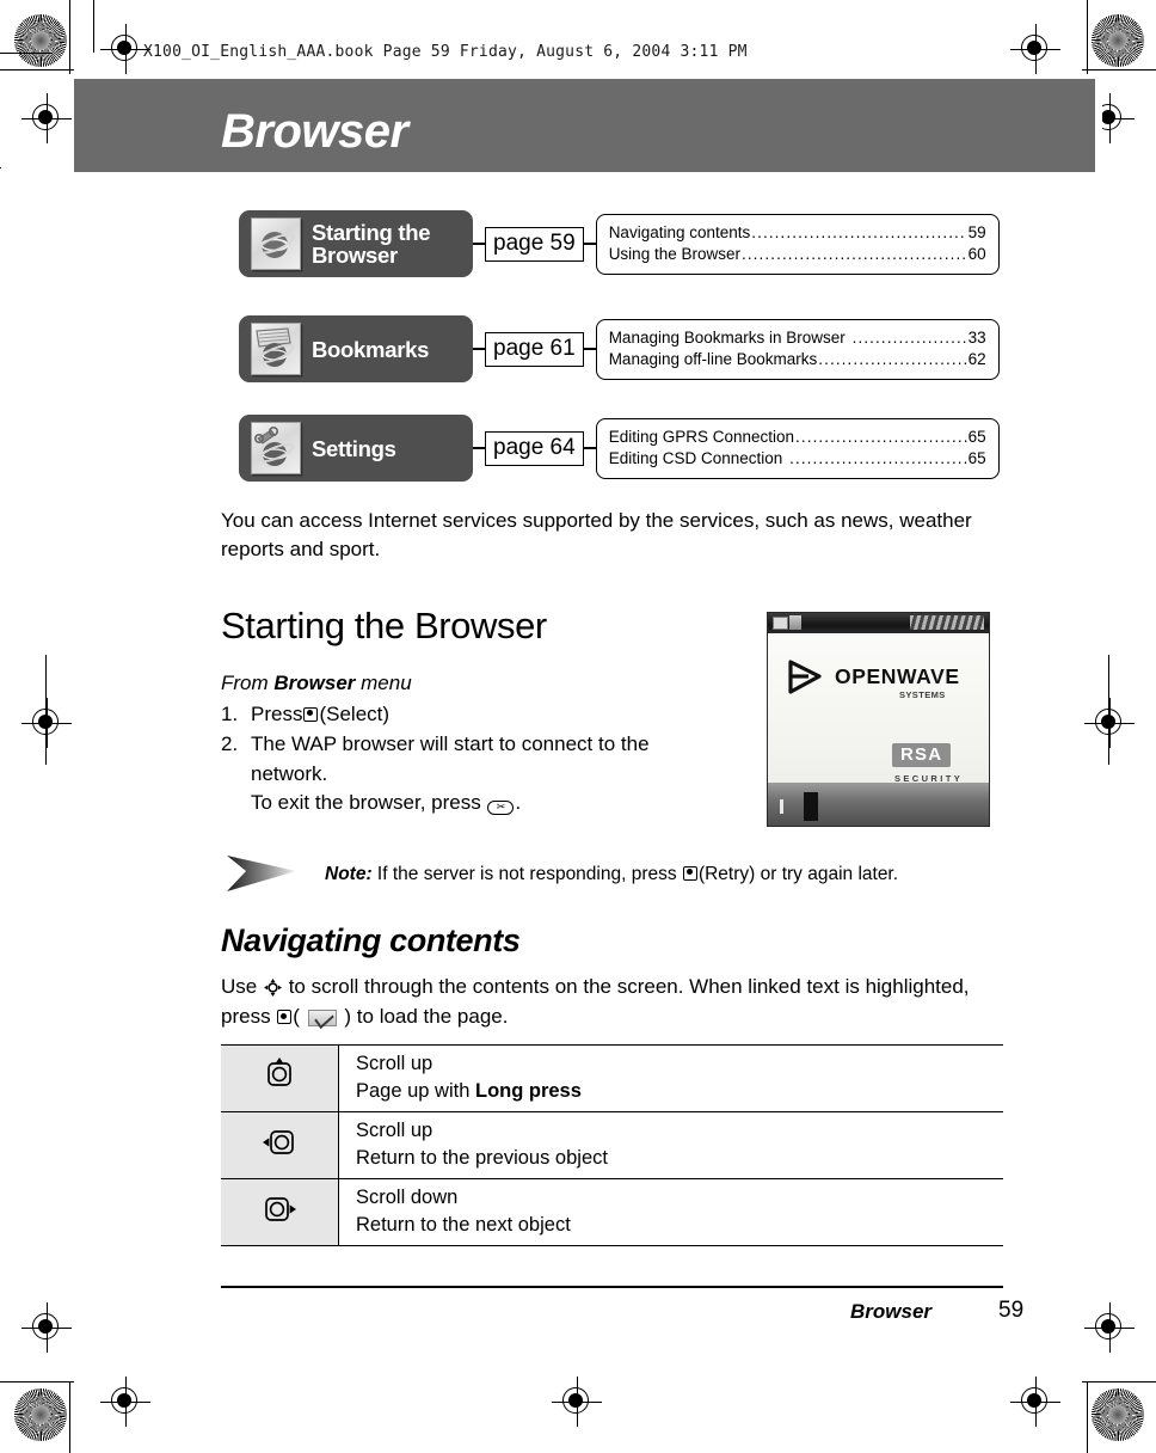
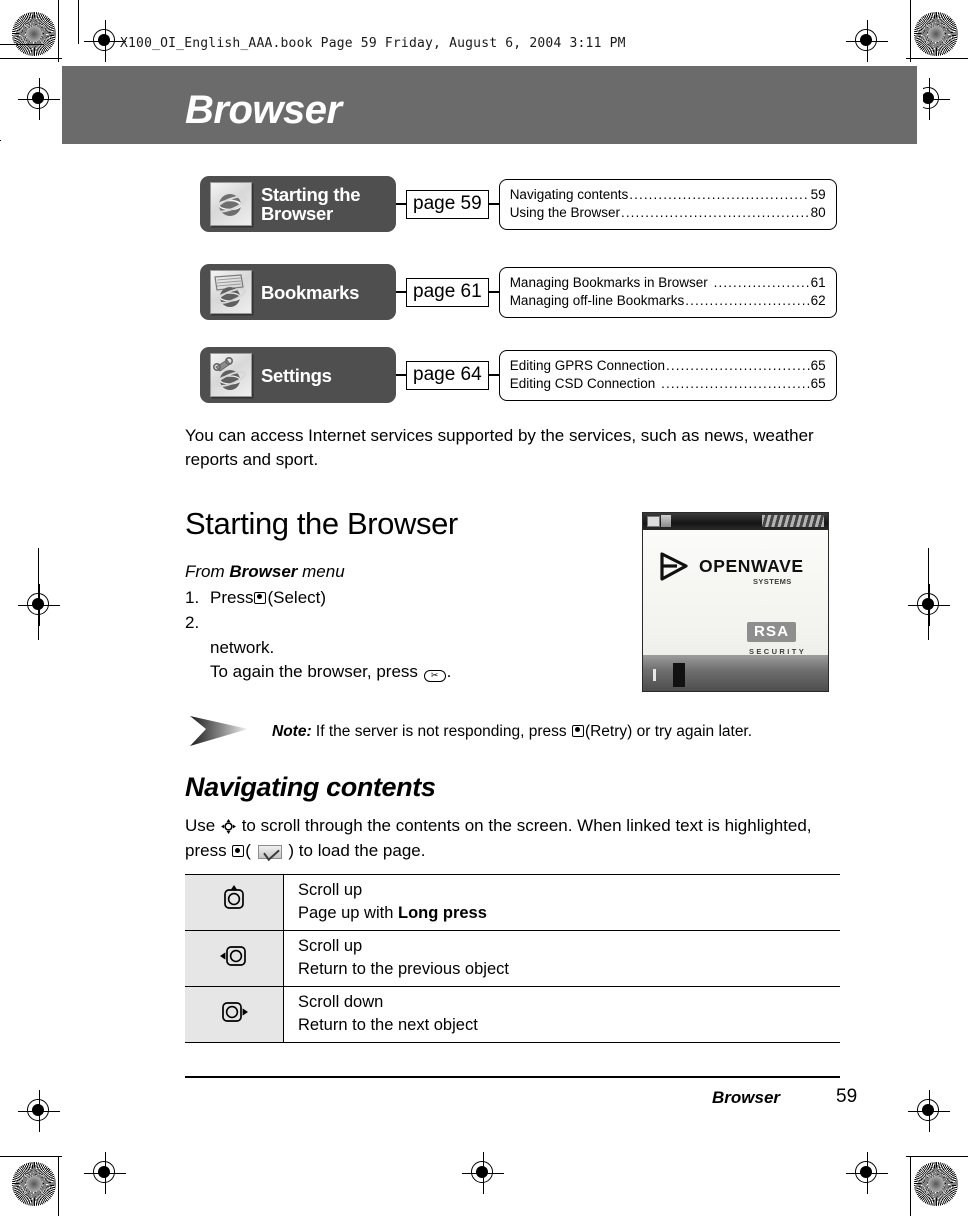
  X100_OI_English_AAA.book Page 59 Friday, August 6, 2004 3:11 PM
  Browser
  Starting the
  Browser
  page 59
  Navigating contents
  59
  Using the Browser
- 60
+ 80
  Bookmarks
  page 61
  Managing Bookmarks in Browser
- 33
+ 61
  Managing off-line Bookmarks
  62
  Settings
  page 64
  Editing GPRS Connection
  65
  Editing CSD Connection
  65
  You can access Internet services supported by the services, such as news, weather reports and sport.
  Starting the Browser
  From Browser menu
  1.
  Press (Select)
  2.
- The WAP browser will start to connect to the
  network.
- To exit the browser, press ✂ .
+ To again the browser, press ✂ .
  OPENWAVE
  SYSTEMS
  RSA
  SECURITY
  Note: If the server is not responding, press (Retry) or try again later.
  Navigating contents
  Use to scroll through the contents on the screen. When linked text is highlighted, press ( ) to load the page.
  	Scroll up Page up with Long press
  	Scroll up Return to the previous object
  	Scroll down Return to the next object
  Browser
  59
